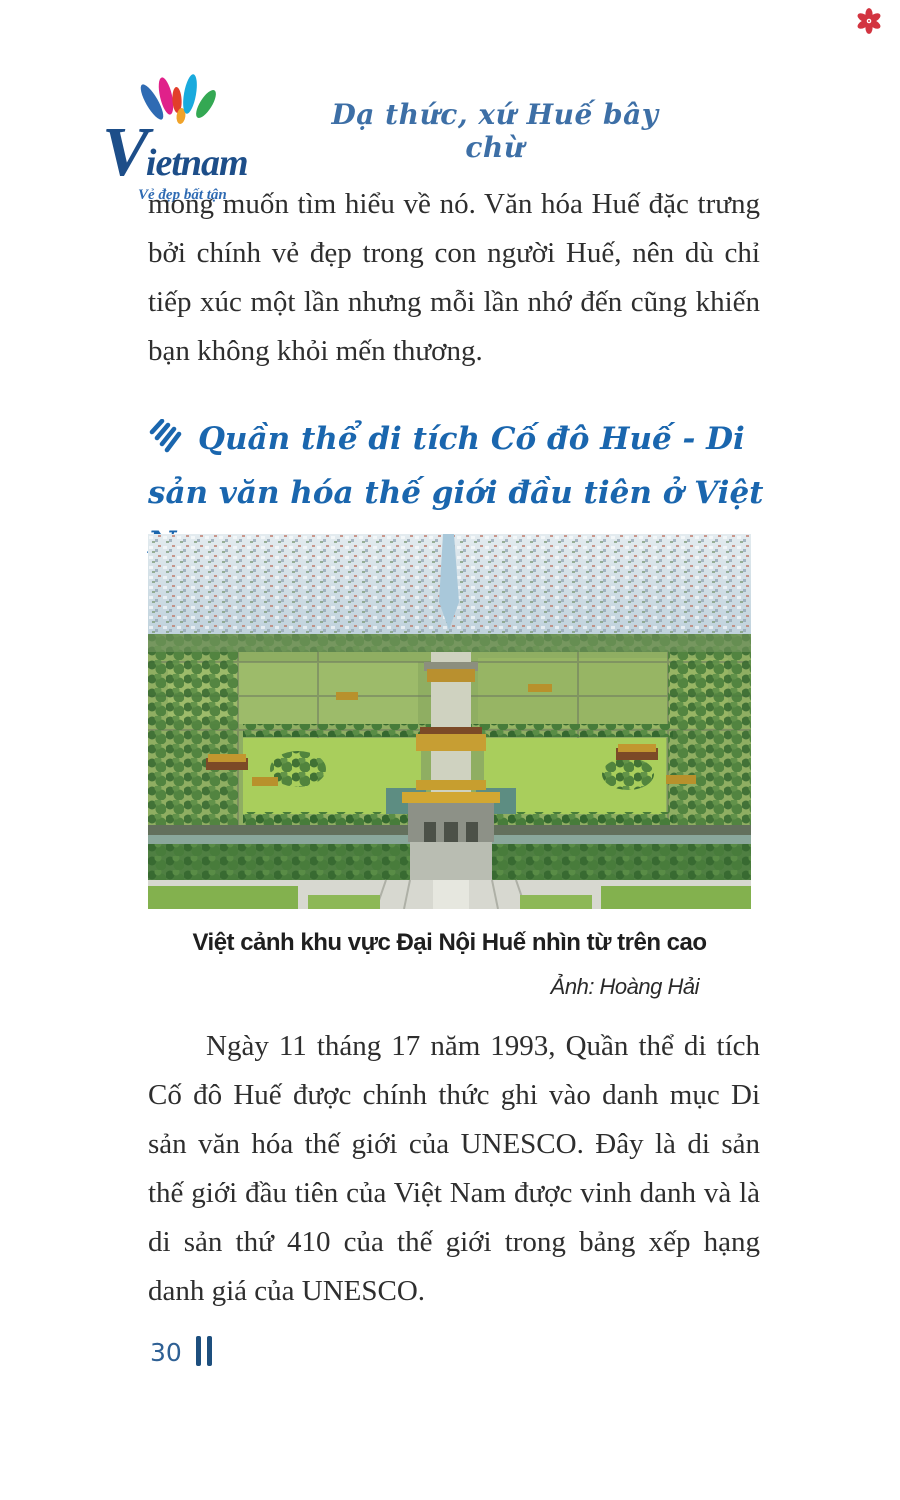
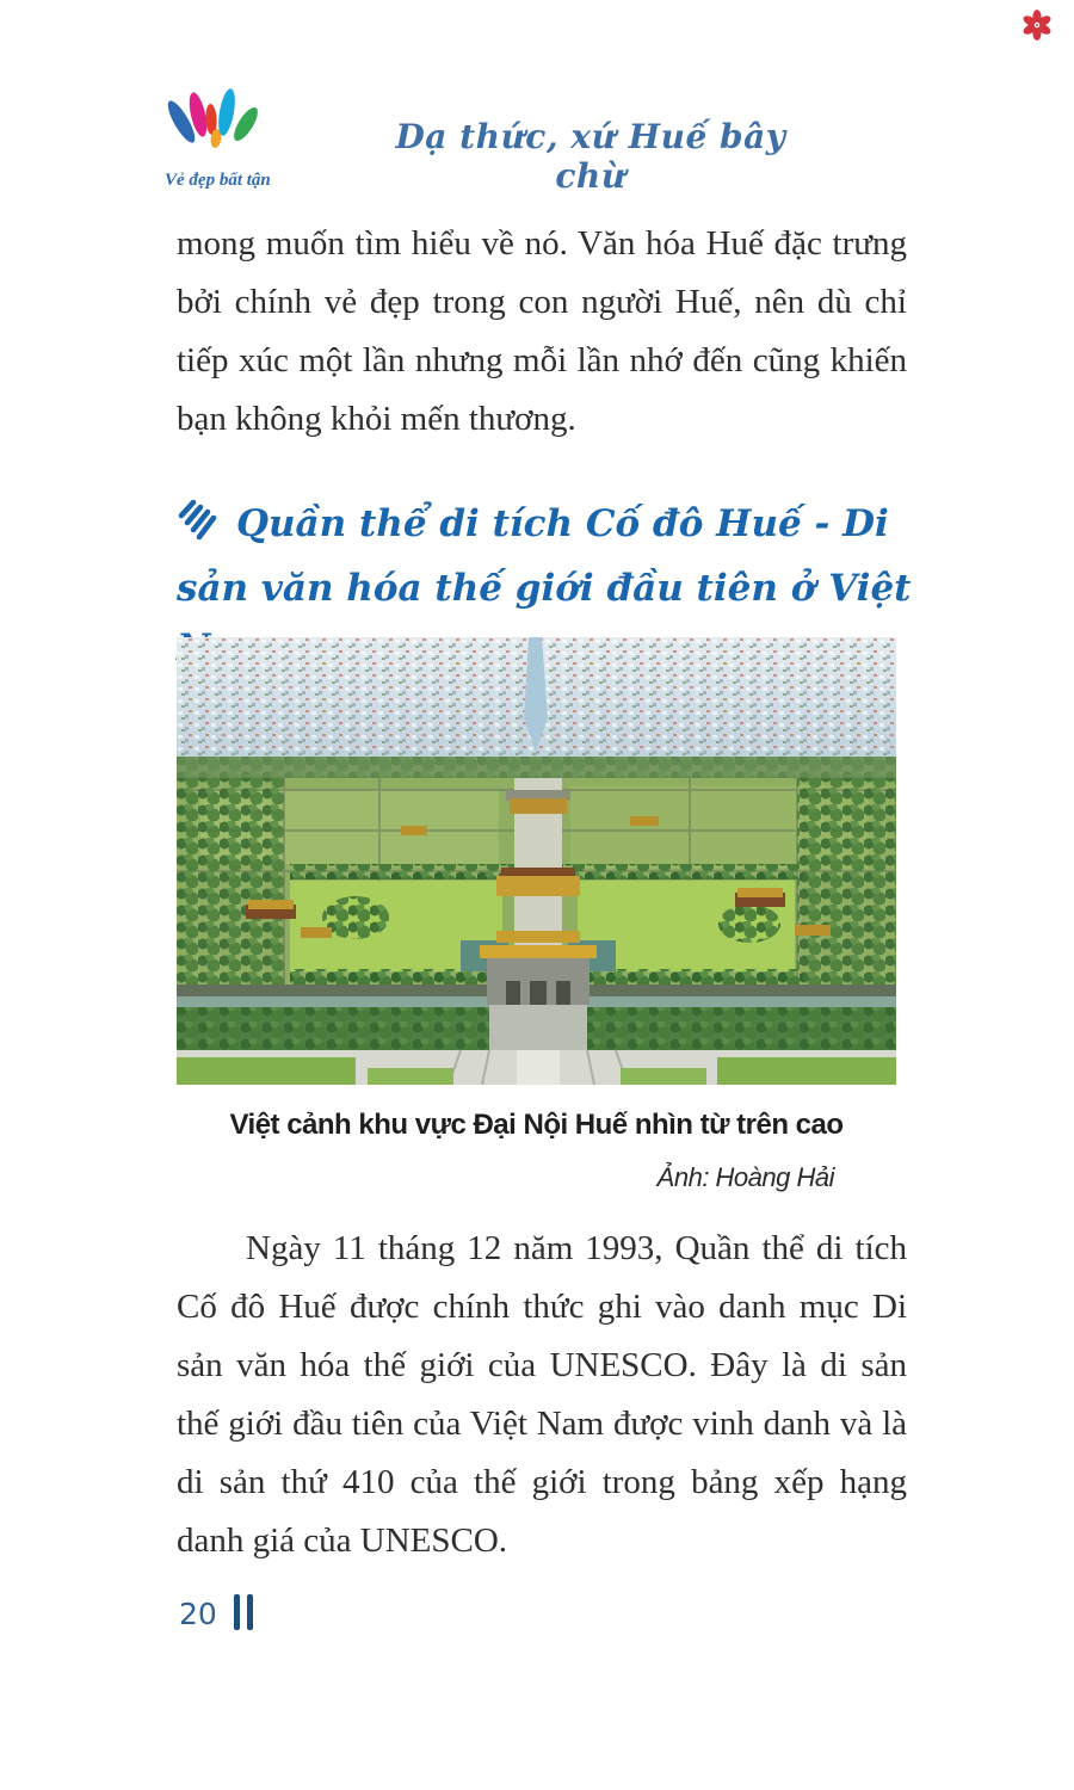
- Vietnam
  Vẻ đẹp bất tận
  Dạ thức, xứ Huế bây chừ
  mong muốn tìm hiểu về nó. Văn hóa Huế đặc trưng bởi chính vẻ đẹp trong con người Huế, nên dù chỉ tiếp xúc một lần nhưng mỗi lần nhớ đến cũng khiến bạn không khỏi mến thương.
  Quần thể di tích Cố đô Huế - Di sản văn hóa thế giới đầu tiên ở Việt
  Việt cảnh khu vực Đại Nội Huế nhìn từ trên cao
  Ảnh: Hoàng Hải
- Ngày 11 tháng 17 năm 1993, Quần thể di tích Cố đô Huế được chính thức ghi vào danh mục Di sản văn hóa thế giới của UNESCO. Đây là di sản thế giới đầu tiên của Việt Nam được vinh danh và là di sản thứ 410 của thế giới trong bảng xếp hạng danh giá của UNESCO.
+ Ngày 11 tháng 12 năm 1993, Quần thể di tích Cố đô Huế được chính thức ghi vào danh mục Di sản văn hóa thế giới của UNESCO. Đây là di sản thế giới đầu tiên của Việt Nam được vinh danh và là di sản thứ 410 của thế giới trong bảng xếp hạng danh giá của UNESCO.
- 30
+ 20
